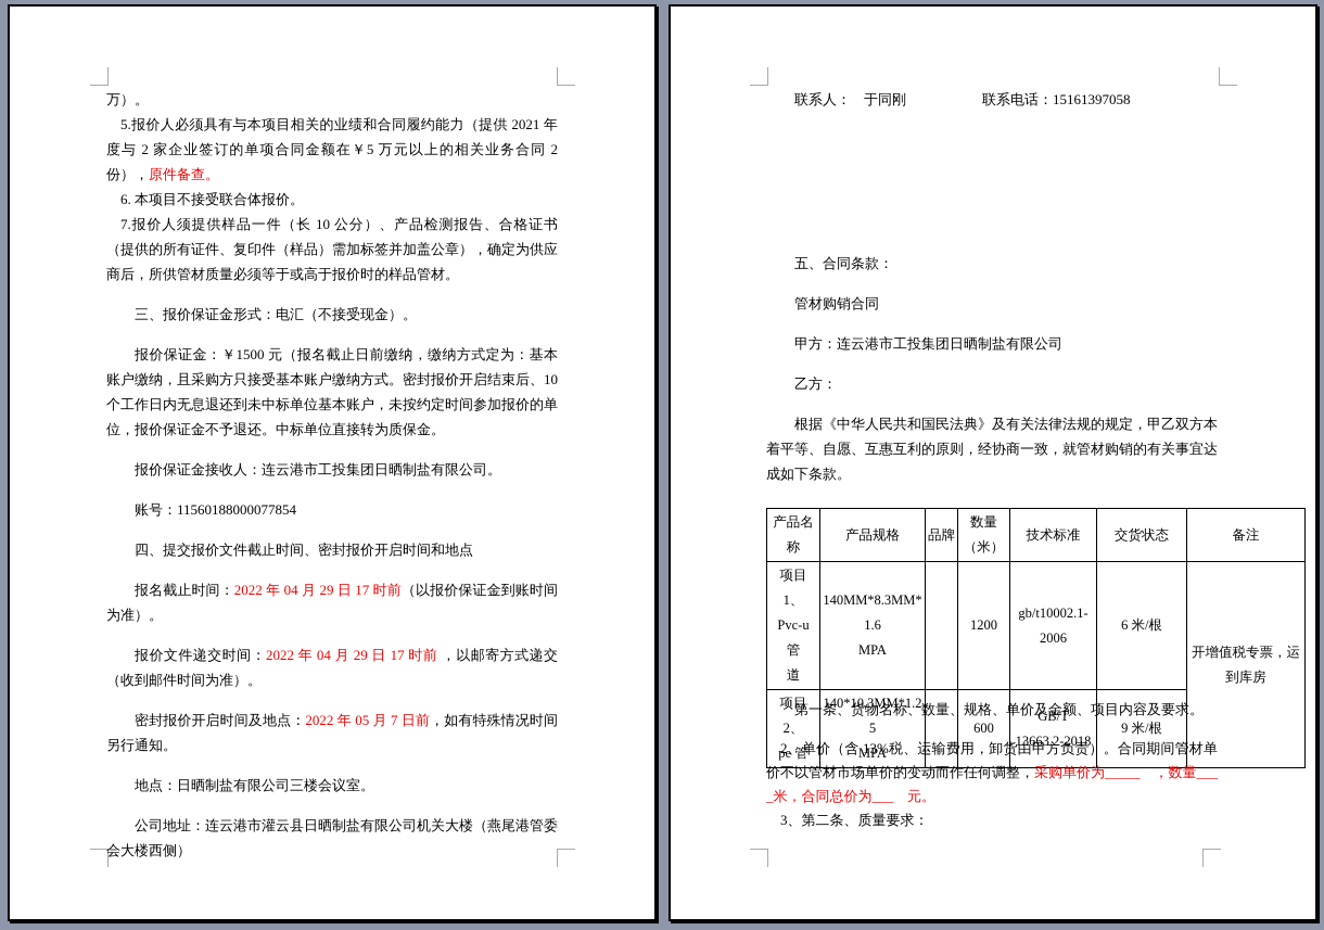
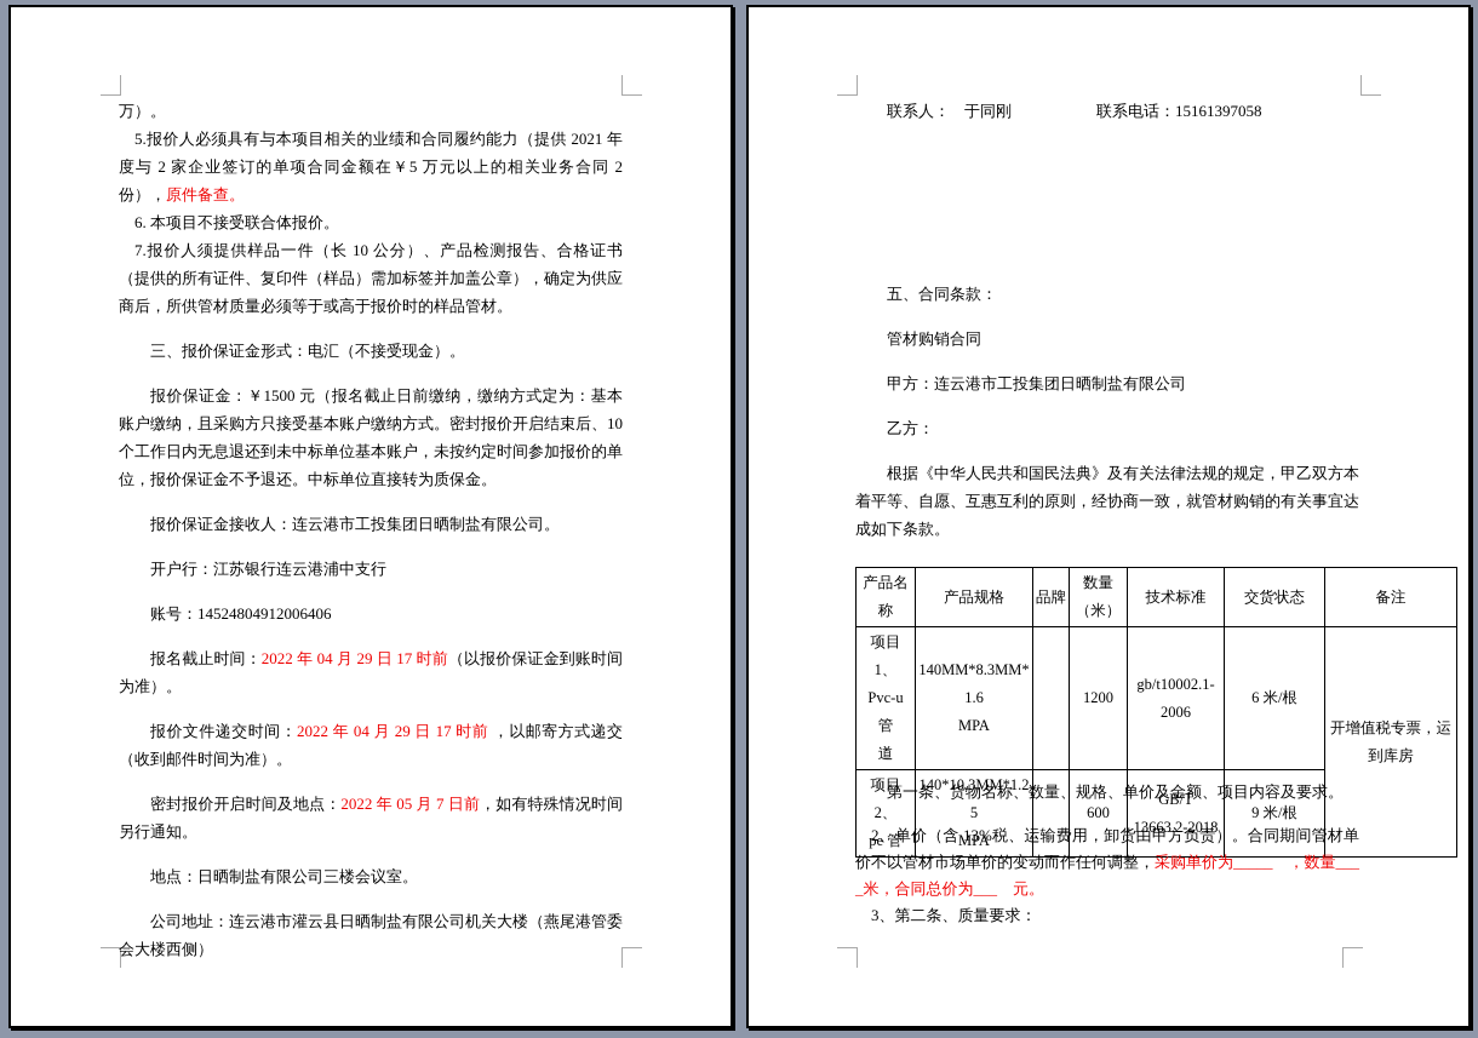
  万）。
  5.报价人必须具有与本项目相关的业绩和合同履约能力（提供 2021 年度与 2 家企业签订的单项合同金额在￥5 万元以上的相关业务合同 2 份），原件备查。
  6. 本项目不接受联合体报价。
  7.报价人须提供样品一件（长 10 公分）、产品检测报告、合格证书（提供的所有证件、复印件（样品）需加标签并加盖公章），确定为供应商后，所供管材质量必须等于或高于报价时的样品管材。
  三、报价保证金形式：电汇（不接受现金）。
  报价保证金：￥1500 元（报名截止日前缴纳，缴纳方式定为：基本账户缴纳，且采购方只接受基本账户缴纳方式。密封报价开启结束后、10 个工作日内无息退还到未中标单位基本账户，未按约定时间参加报价的单位，报价保证金不予退还。中标单位直接转为质保金。
  报价保证金接收人：连云港市工投集团日晒制盐有限公司。
+ 开户行：江苏银行连云港浦中支行
- 账号：11560188000077854
+ 账号：14524804912006406
- 四、提交报价文件截止时间、密封报价开启时间和地点
  报名截止时间：2022 年 04 月 29 日 17 时前（以报价保证金到账时间为准）。
  报价文件递交时间：2022 年 04 月 29 日 17 时前 ，以邮寄方式递交（收到邮件时间为准）。
  密封报价开启时间及地点：2022 年 05 月 7 日前，如有特殊情况时间另行通知。
  地点：日晒制盐有限公司三楼会议室。
  公司地址：连云港市灌云县日晒制盐有限公司机关大楼（燕尾港管委会大楼西侧）
  联系人： 于同刚 联系电话：15161397058
  五、合同条款：
  管材购销合同
  甲方：连云港市工投集团日晒制盐有限公司
  乙方：
  根据《中华人民共和国民法典》及有关法律法规的规定，甲乙双方本着平等、自愿、互惠互利的原则，经协商一致，就管材购销的有关事宜达成如下条款。
  产品名 称	产品规格	品牌	数量 （米）	技术标准	交货状态	备注
  项目 1、 Pvc-u 管 道	140MM*8.3MM*1.6 MPA		1200	gb/t10002.1- 2006	6 米/根	开增值税专票，运到库房
  项目 2、 pe 管	140*10.3MM*1.25 MPA		600	GB/T 13663.2-2018	9 米/根
  第一条、货物名称、数量、规格、单价及金额、项目内容及要求。
  2、单价（含 13%税、运输费用，卸货由甲方负责）。合同期间管材单价不以管材市场单价的变动而作任何调整，采购单价为_____ ，数量____米，合同总价为___ 元。
  3、第二条、质量要求：
